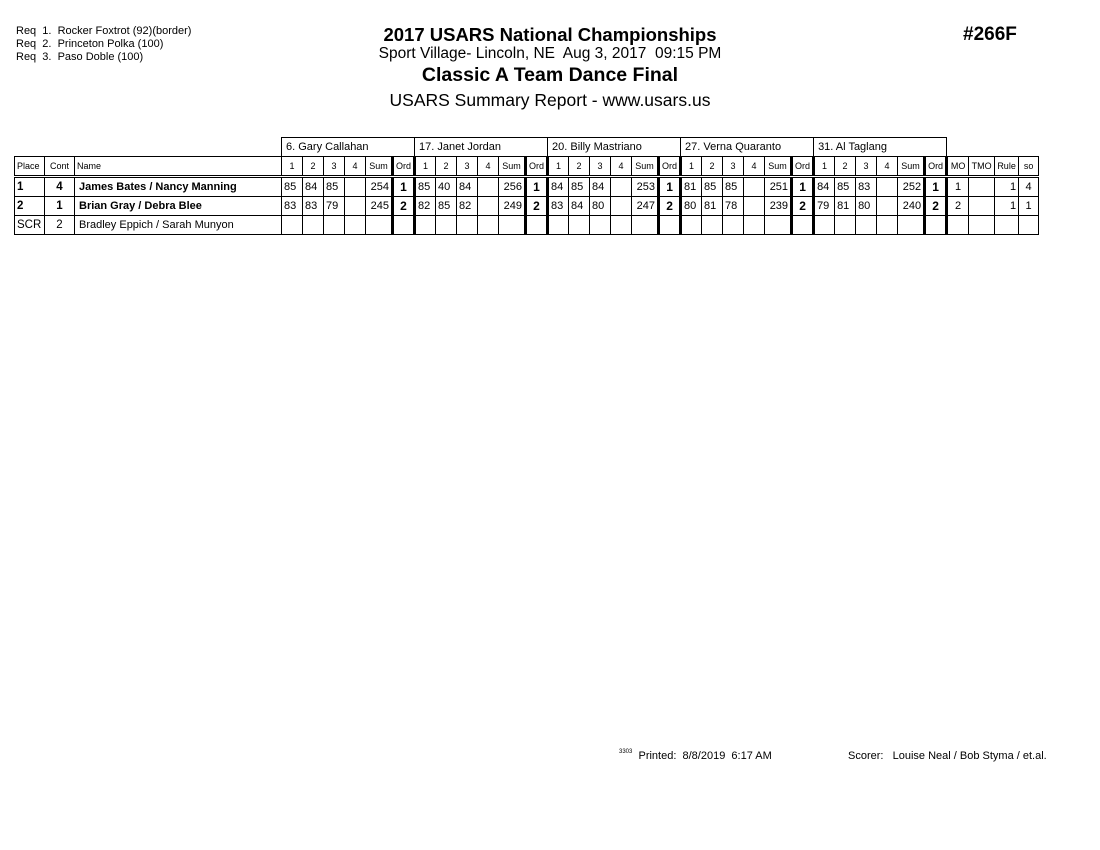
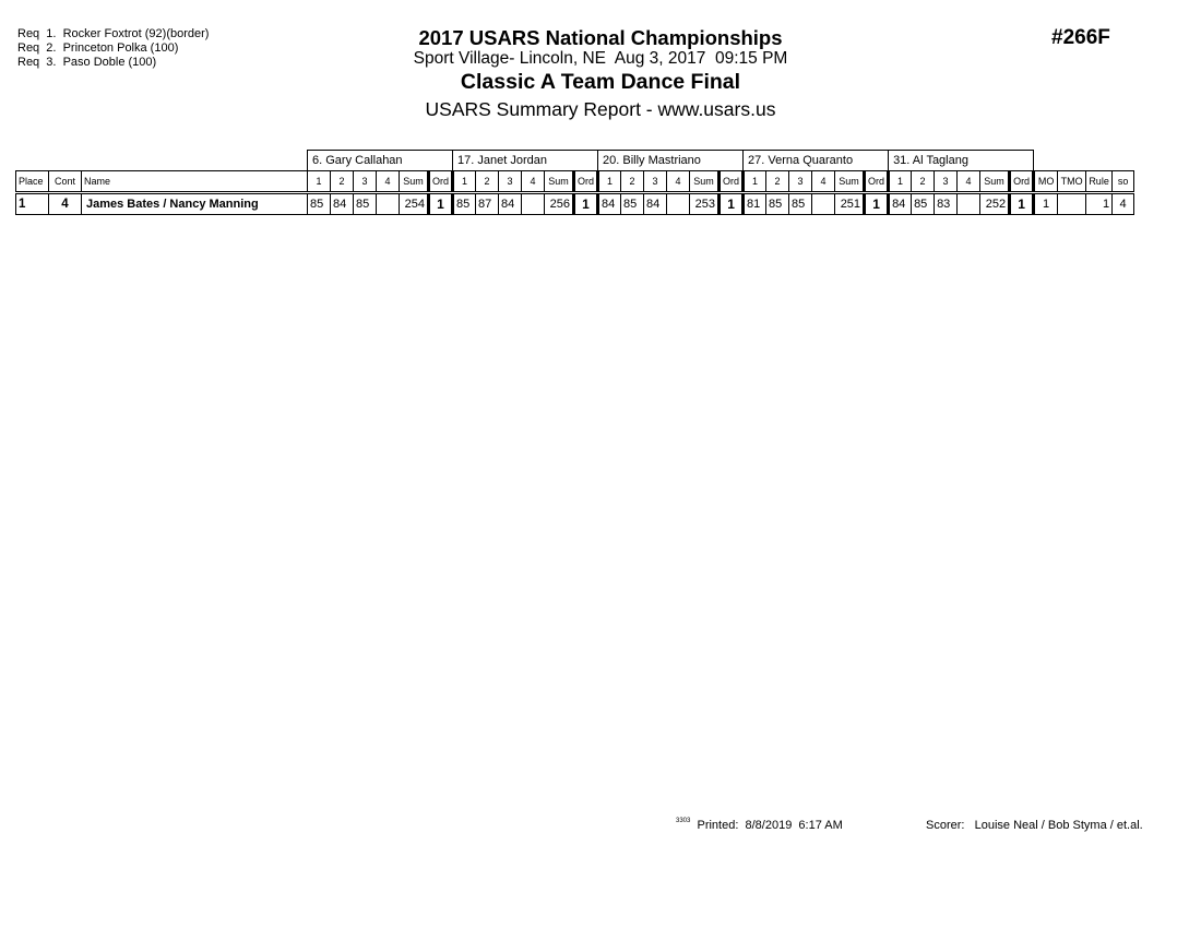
  Req 1. Rocker Foxtrot (92)(border)
  Req 2. Princeton Polka (100)
  Req 3. Paso Doble (100)
  2017 USARS National Championships
  Sport Village- Lincoln, NE Aug 3, 2017 09:15 PM
  Classic A Team Dance Final
  USARS Summary Report - www.usars.us
  #266F
  	6. Gary Callahan	17. Janet Jordan	20. Billy Mastriano	27. Verna Quaranto	31. Al Taglang
  Place	Cont	Name	1	2	3	4	Sum	Ord	1	2	3	4	Sum	Ord	1	2	3	4	Sum	Ord	1	2	3	4	Sum	Ord	1	2	3	4	Sum	Ord	MO	TMO	Rule	so
- 1	4	James Bates / Nancy Manning	85	84	85		254	1	85	40	84		256	1	84	85	84		253	1	81	85	85		251	1	84	85	83		252	1	1		1	4
+ 1	4	James Bates / Nancy Manning	85	84	85		254	1	85	87	84		256	1	84	85	84		253	1	81	85	85		251	1	84	85	83		252	1	1		1	4
- 2	1	Brian Gray / Debra Blee	83	83	79		245	2	82	85	82		249	2	83	84	80		247	2	80	81	78		239	2	79	81	80		240	2	2		1	1
- SCR	2	Bradley Eppich / Sarah Munyon
  Printed: 8/8/2019 6:17 AM
  Scorer: Louise Neal / Bob Styma / et.al.
